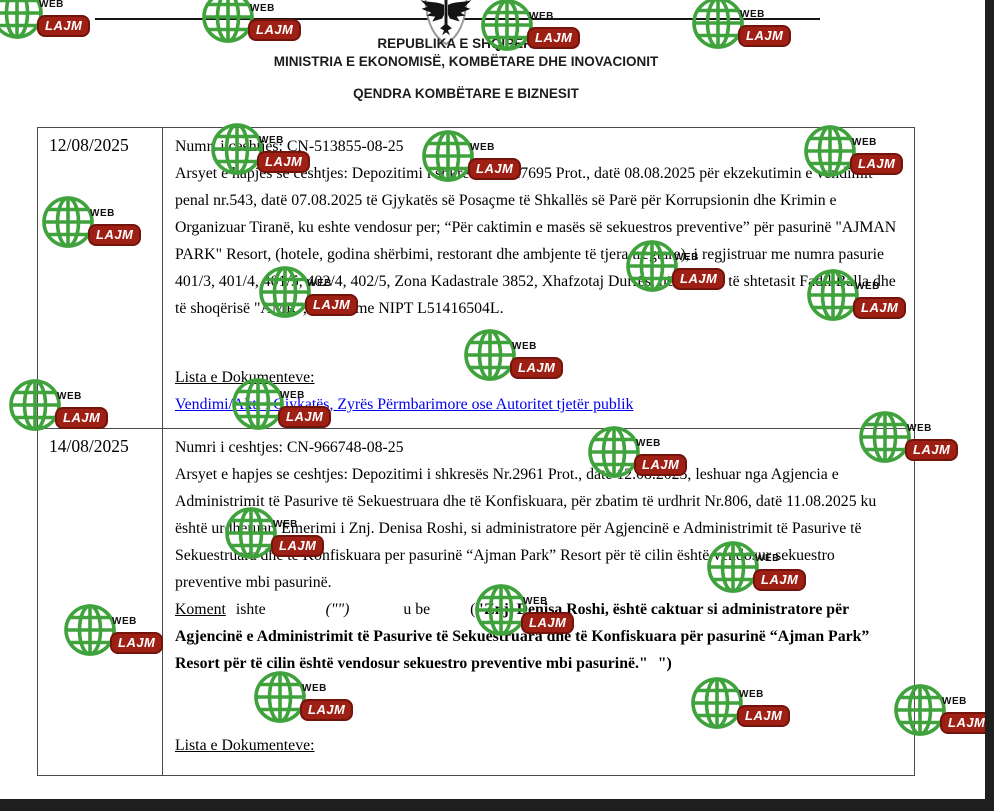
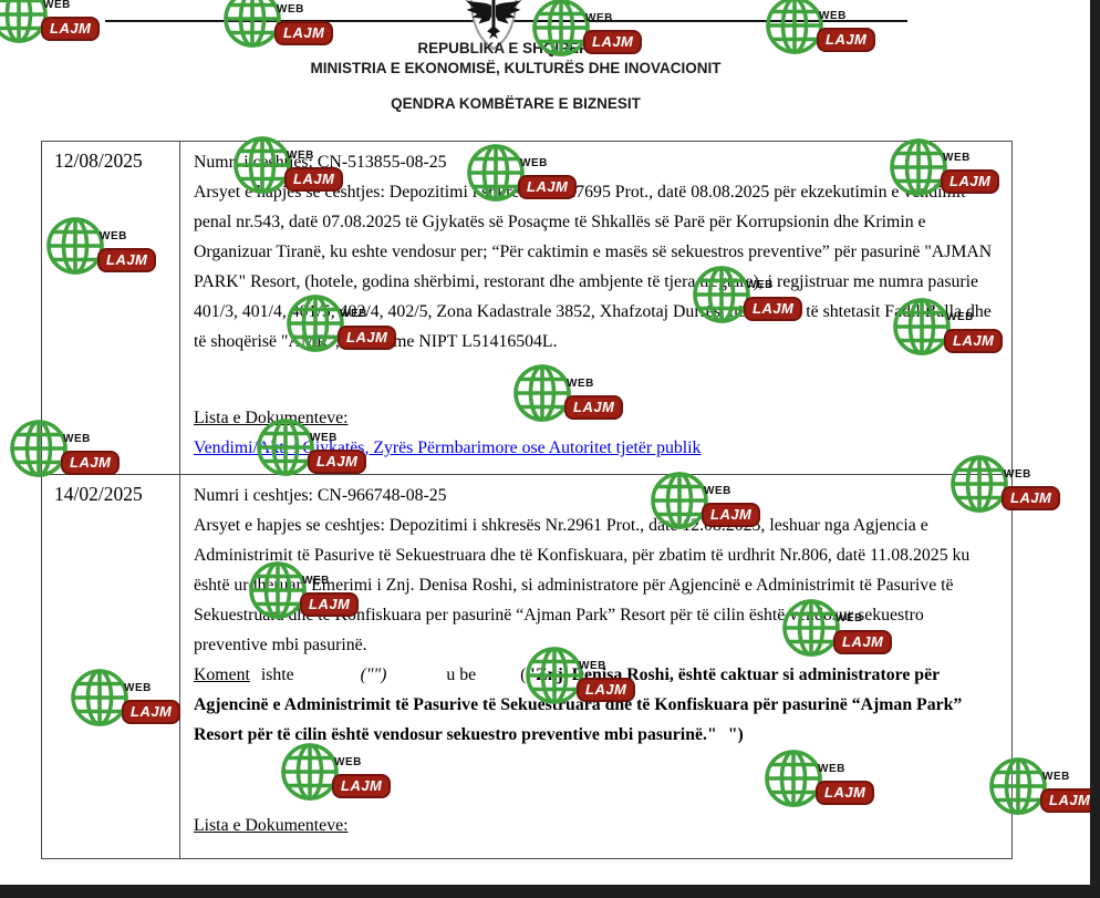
  REPUBLIKA E SHQIPË
- MINISTRIA E EKONOMISË, KOMBËTARE DHE INOVACIONIT
+ MINISTRIA E EKONOMISË, KULTURËS DHE INOVACIONIT
  QENDRA KOMBËTARE E BIZNESIT
  12/08/2025
  Numr i ceshtjes: CN-513855-08-25
  Arsyet epjes se ceshtjes: Depozitimi i shkr7695 Prot., datë 08.08.2025 për ekzekutimin edi penal nr.543, datë 07.08.2025 të Gjykatës së Posaçme të Shkallës së Parë për Korrupsionin dhe Krimin e Organizuar Tiranë, ku eshte vendosur per; “Për caktimin e masës së sekuestros preventive” për pasurinë "AJMAN PARK" Resort, (hotele, godina shërbimi, restorant dhe ambjente të tjerae), i regjistruar me numra pasurie 401/3, 401/4, 41/, 402/4, 402/5, Zona Kadastrale 3852, Xhafzotaj Durës n të shtetasit Flla dhe të shoqërisë "" me NIPT L51416504L.
  Lista e Dokumenteve:
  Vendimi/jykatës, Zyrës Përmbarimore ose Autoritet tjetër publik
- 14/08/2025
+ 14/02/2025
  Numri i ceshtjes: CN-966748-08-25
  Arsyet e hapjes se ceshtjes: Depozitimi i shkresës Nr.2961 Prot., da2., leshuar nga Agjencia e Administrimit të Pasurive të Sekuestruara dhe të Konfiskuara, për zbatim të urdhrit Nr.806, datë 11.08.2025 ku është urheuar Emerimi i Znj. Denisa Roshi, si administratore për Agjencinë e Administrimit të Pasurive të Sekuestru dhnfiskuara per pasurinë “Ajman Park” Resort për të cilin ështëur sekuestro preventive mbi pasurinë.
  Koment ishte ("") u be ( enisa Roshi, është caktuar si administratore për Agjencinë e Administrimit të Pasurive të Sekuestruara dhe të Konfiskuara për pasurinë “Ajman Park” Resort për të cilin është vendosur sekuestro preventive mbi pasurinë." ")
  Lista e Dokumenteve:
  WEB
  LAJM
  WEB
  LAJM
  WEB
  LAJM
  WEB
  LAJM
  WEB
  LAJM
  WEB
  LAJM
  WEB
  LAJM
  WEB
  LAJM
  WEB
  LAJM
  WEB
  LAJM
  WEB
  LAJM
  WEB
  LAJM
  WEB
  LAJM
  WEB
  LAJM
  WEB
  LAJM
  WEB
  LAJM
  WEB
  LAJM
  WEB
  LAJM
  WEB
  LAJM
  WEB
  LAJM
  WEB
  LAJM
  WEB
  LAJM
  WEB
  LAJM
